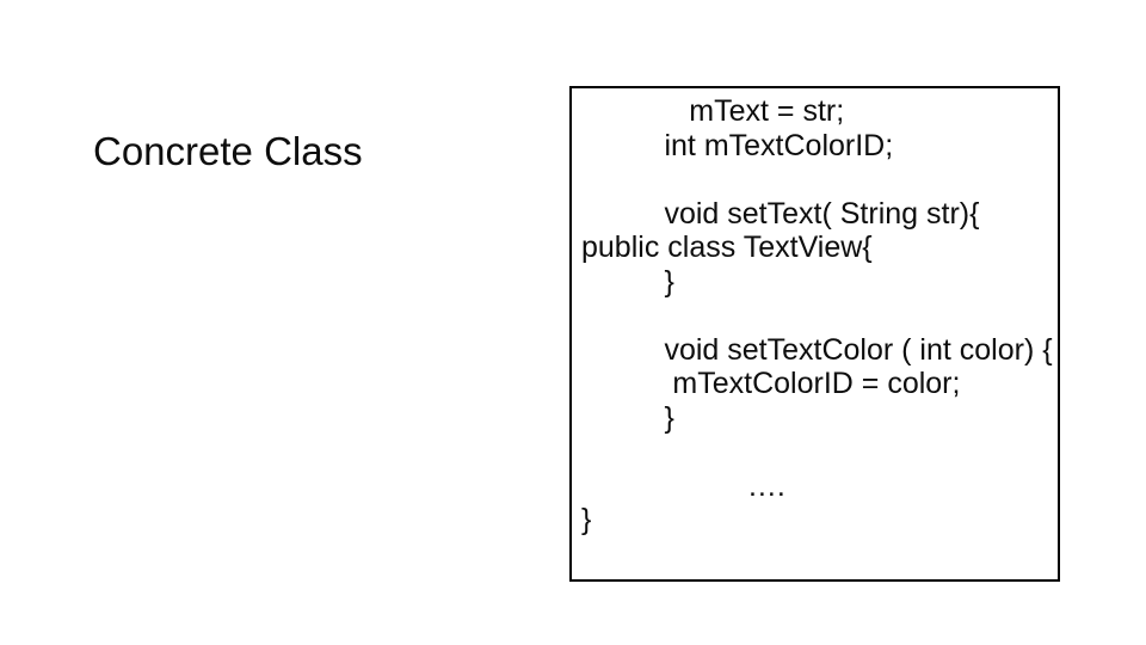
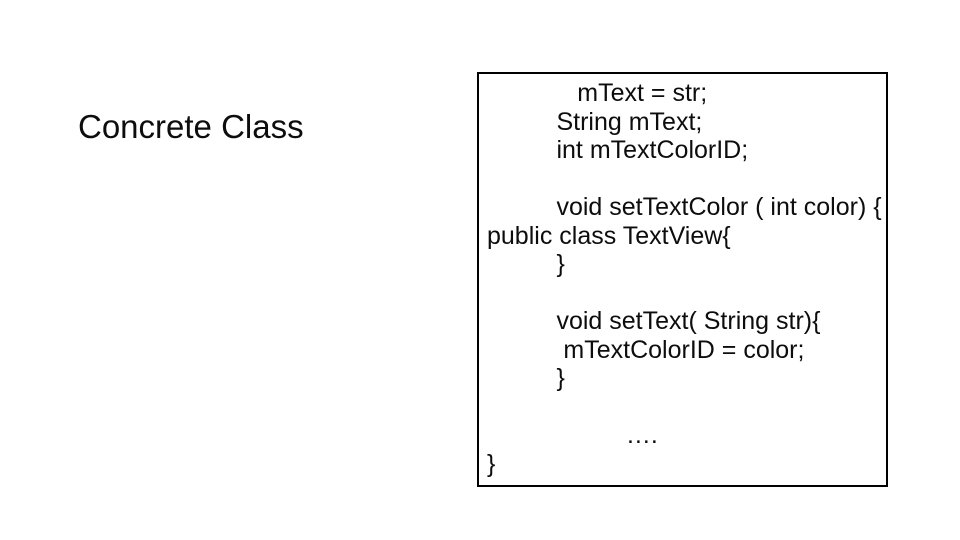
  Concrete Class
  mText = str;
+ String mText;
  int mTextColorID;
- void setText( String str){
+ void setTextColor ( int color) {
  public class TextView{
  }
- void setTextColor ( int color) {
+ void setText( String str){
  mTextColorID = color;
  }
  ….
  }
